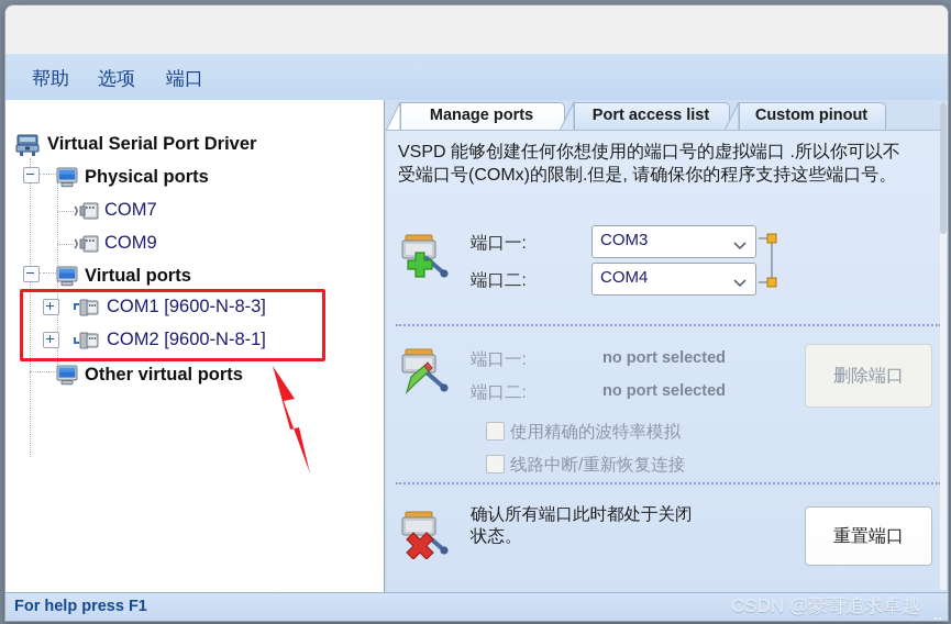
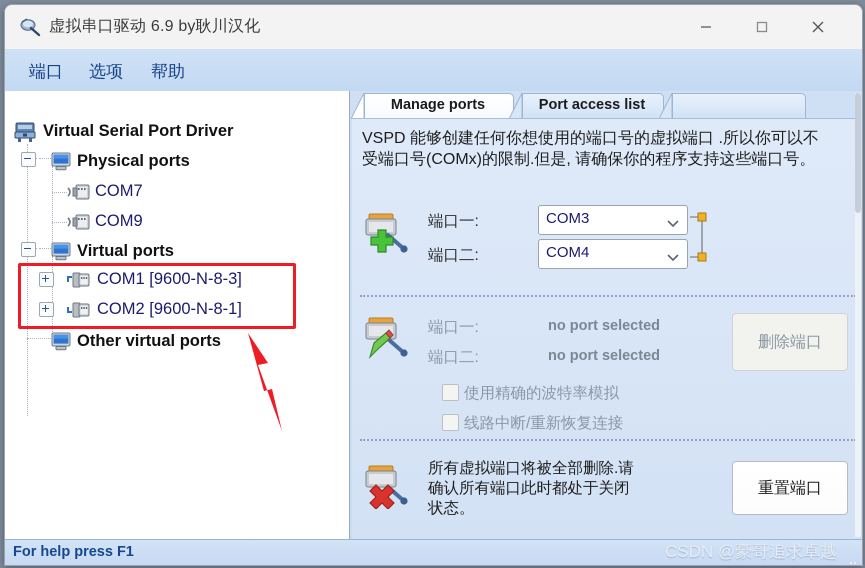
+ 虚拟串口驱动 6.9 by耿川汉化
- 帮助
+ 端口
  选项
- 端口
+ 帮助
  Virtual Serial Port Driver
  Physical ports
  COM7
  COM9
  Virtual ports
  COM1 [9600-N-8-3]
  COM2 [9600-N-8-1]
  Other virtual ports
  Manage ports
  Port access list
- Custom pinout
  VSPD 能够创建任何你想使用的端口号的虚拟端口 .所以你可以不
  受端口号(COMx)的限制.但是, 请确保你的程序支持这些端口号。
  端口一:
  端口二:
  COM3
  COM4
  端口一:
  端口二:
  no port selected
  no port selected
  使用精确的波特率模拟
  线路中断/重新恢复连接
  删除端口
+ 所有虚拟端口将被全部删除.请
  确认所有端口此时都处于关闭
  状态。
  重置端口
  For help press F1
  CSDN @豪哥追求卓越
